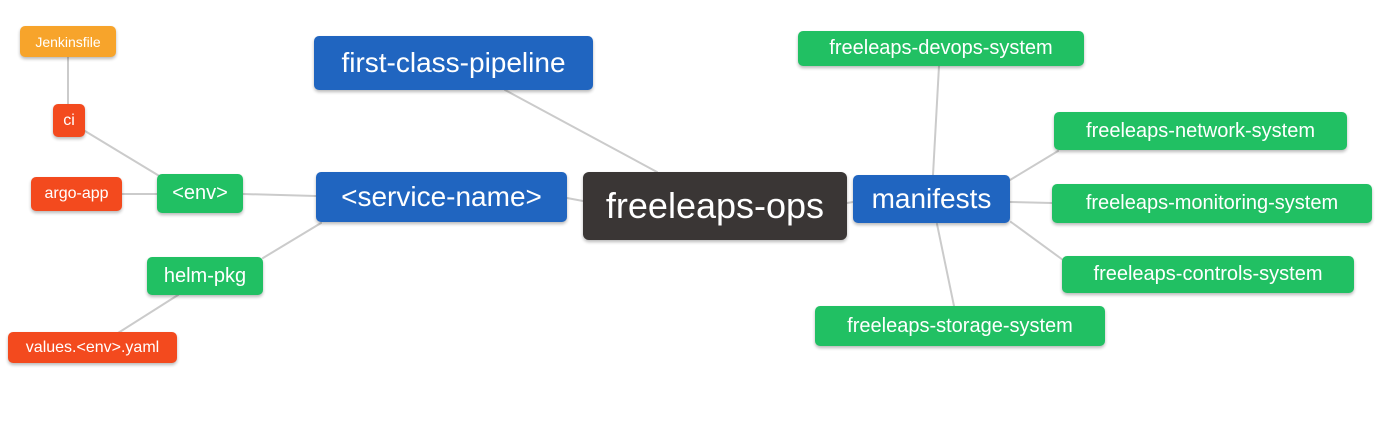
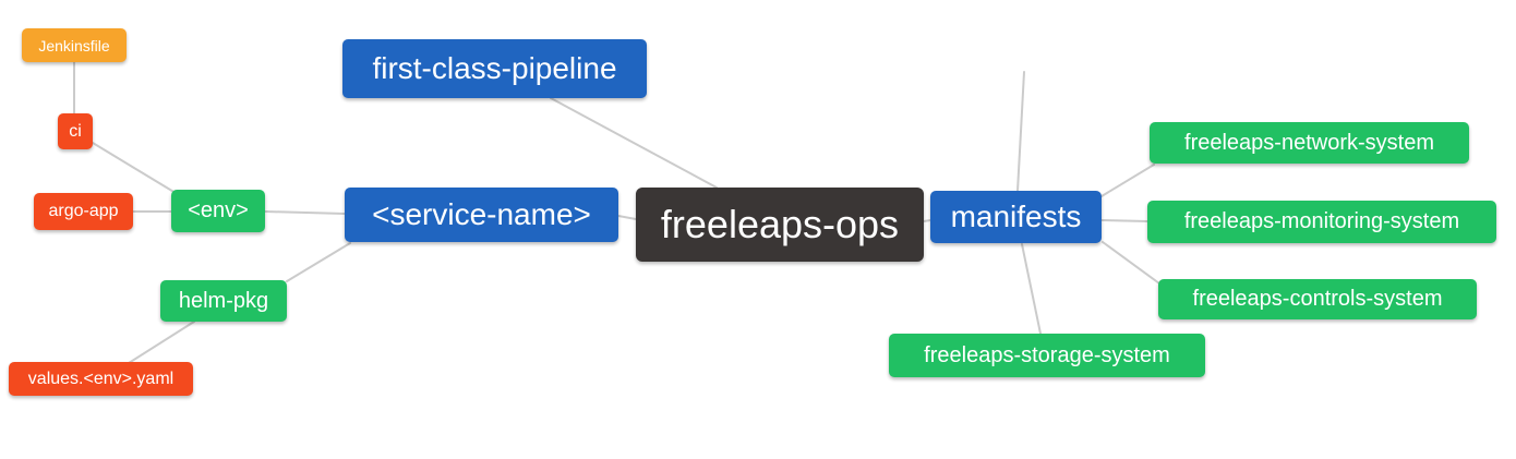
  Jenkinsfile
  ci
  argo-app
  <env>
  helm-pkg
  values.<env>.yaml
  first-class-pipeline
  <service-name>
  freeleaps-ops
  manifests
- freeleaps-devops-system
  freeleaps-network-system
  freeleaps-monitoring-system
  freeleaps-controls-system
  freeleaps-storage-system
